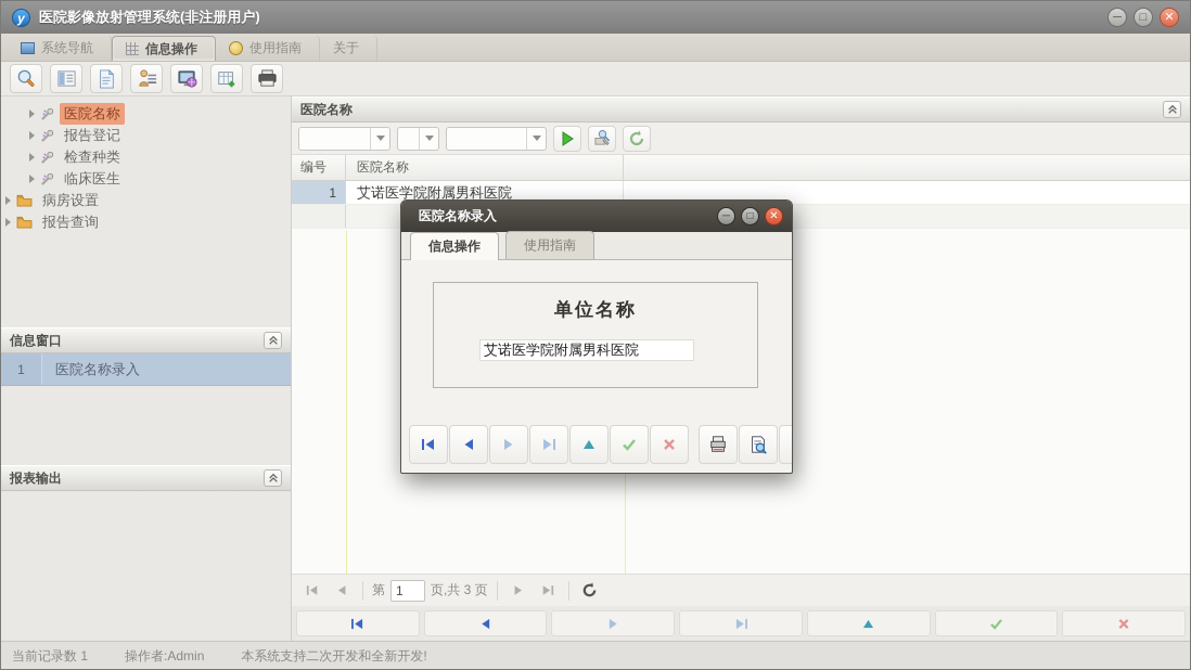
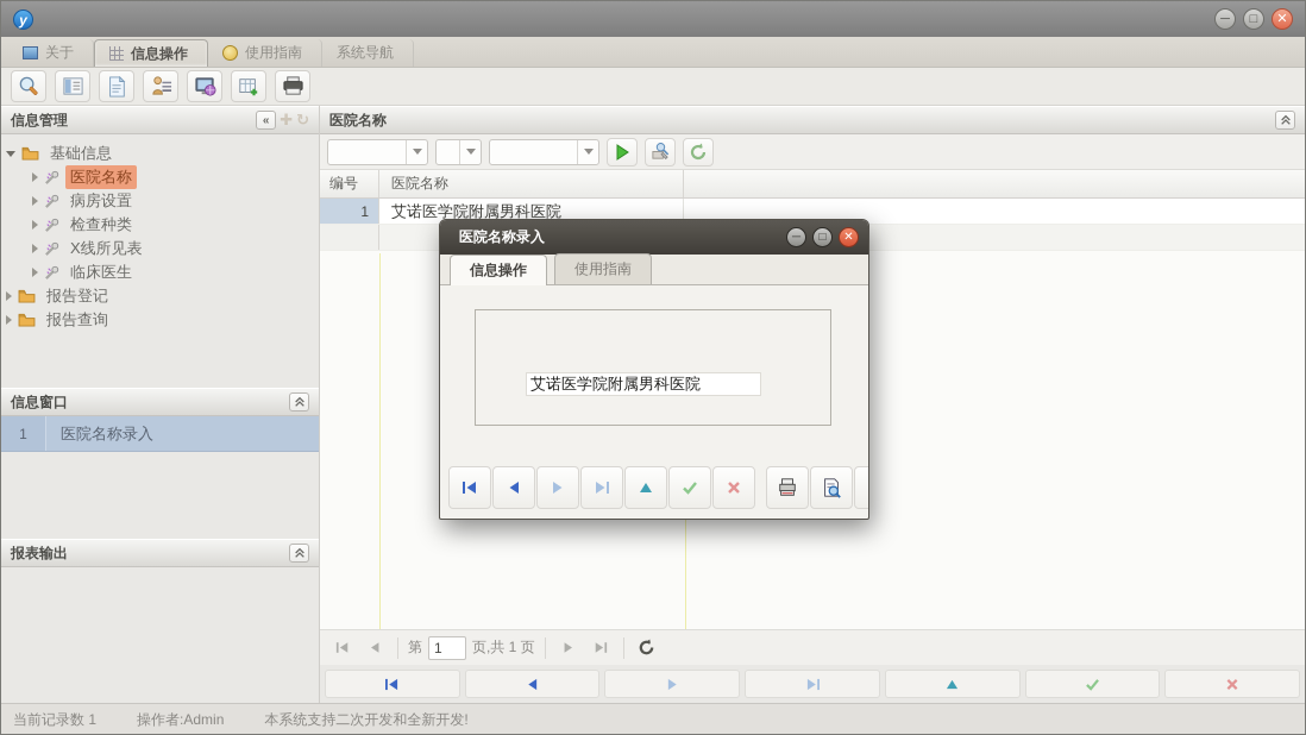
  y
- 医院影像放射管理系统(非注册用户)
  ─
  □
  ✕
- 系统导航
+ 关于
  信息操作
  使用指南
- 关于
+ 系统导航
+ 信息管理
+ «
+ ✚
+ ↻
+ 基础信息
  医院名称
- 报告登记
+ 病房设置
  检查种类
+ X线所见表
  临床医生
- 病房设置
+ 报告登记
  报告查询
  信息窗口
  1
  医院名称录入
  报表输出
  医院名称
  编号
  医院名称
  1
  艾诺医学院附属男科医院
  第
  1
- 页,共 3 页
+ 页,共 1 页
  当前记录数 1
  操作者:Admin
  本系统支持二次开发和全新开发!
  医院名称录入
  ─
  □
  ✕
  信息操作
  使用指南
- 单位名称
  艾诺医学院附属男科医院
